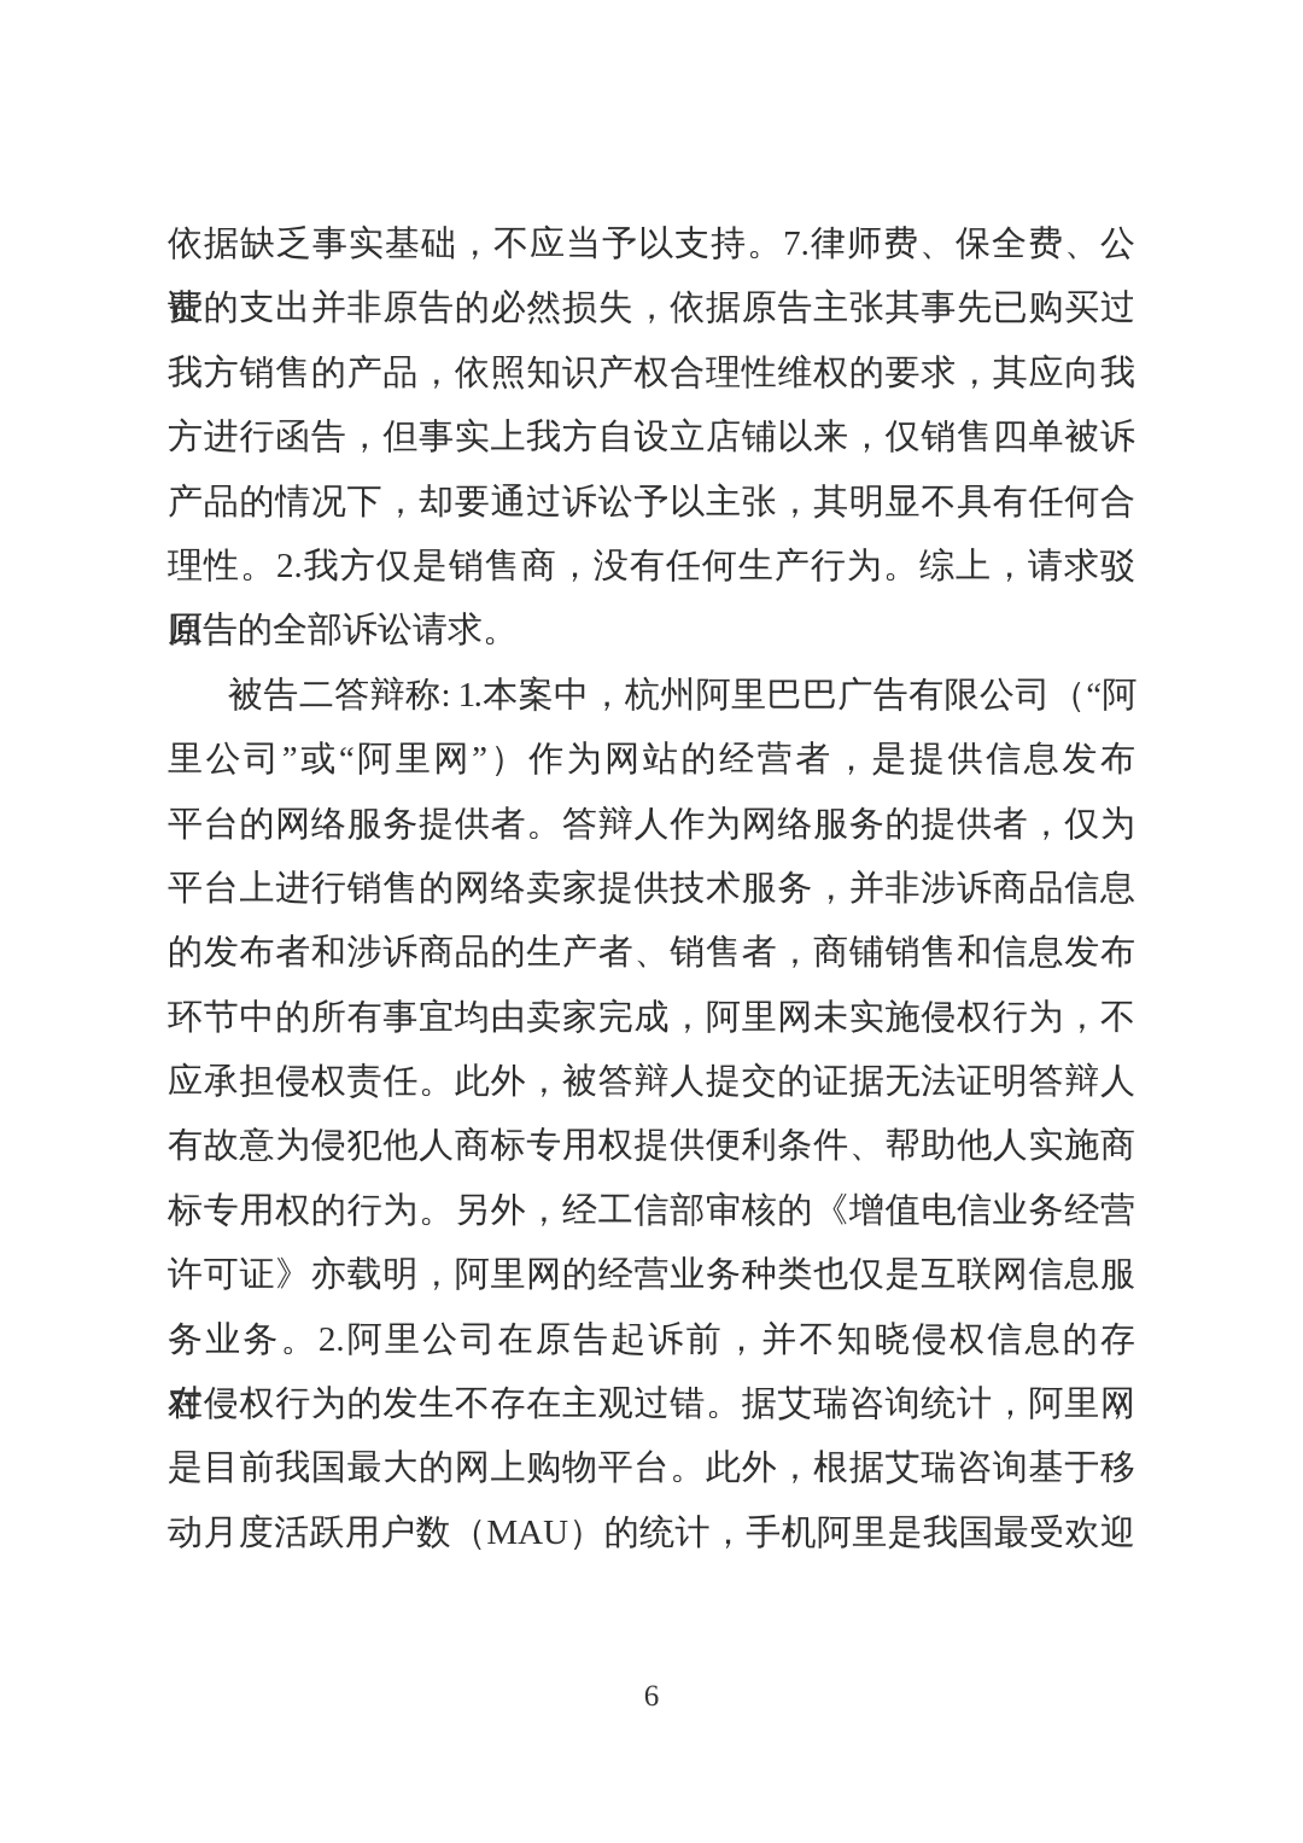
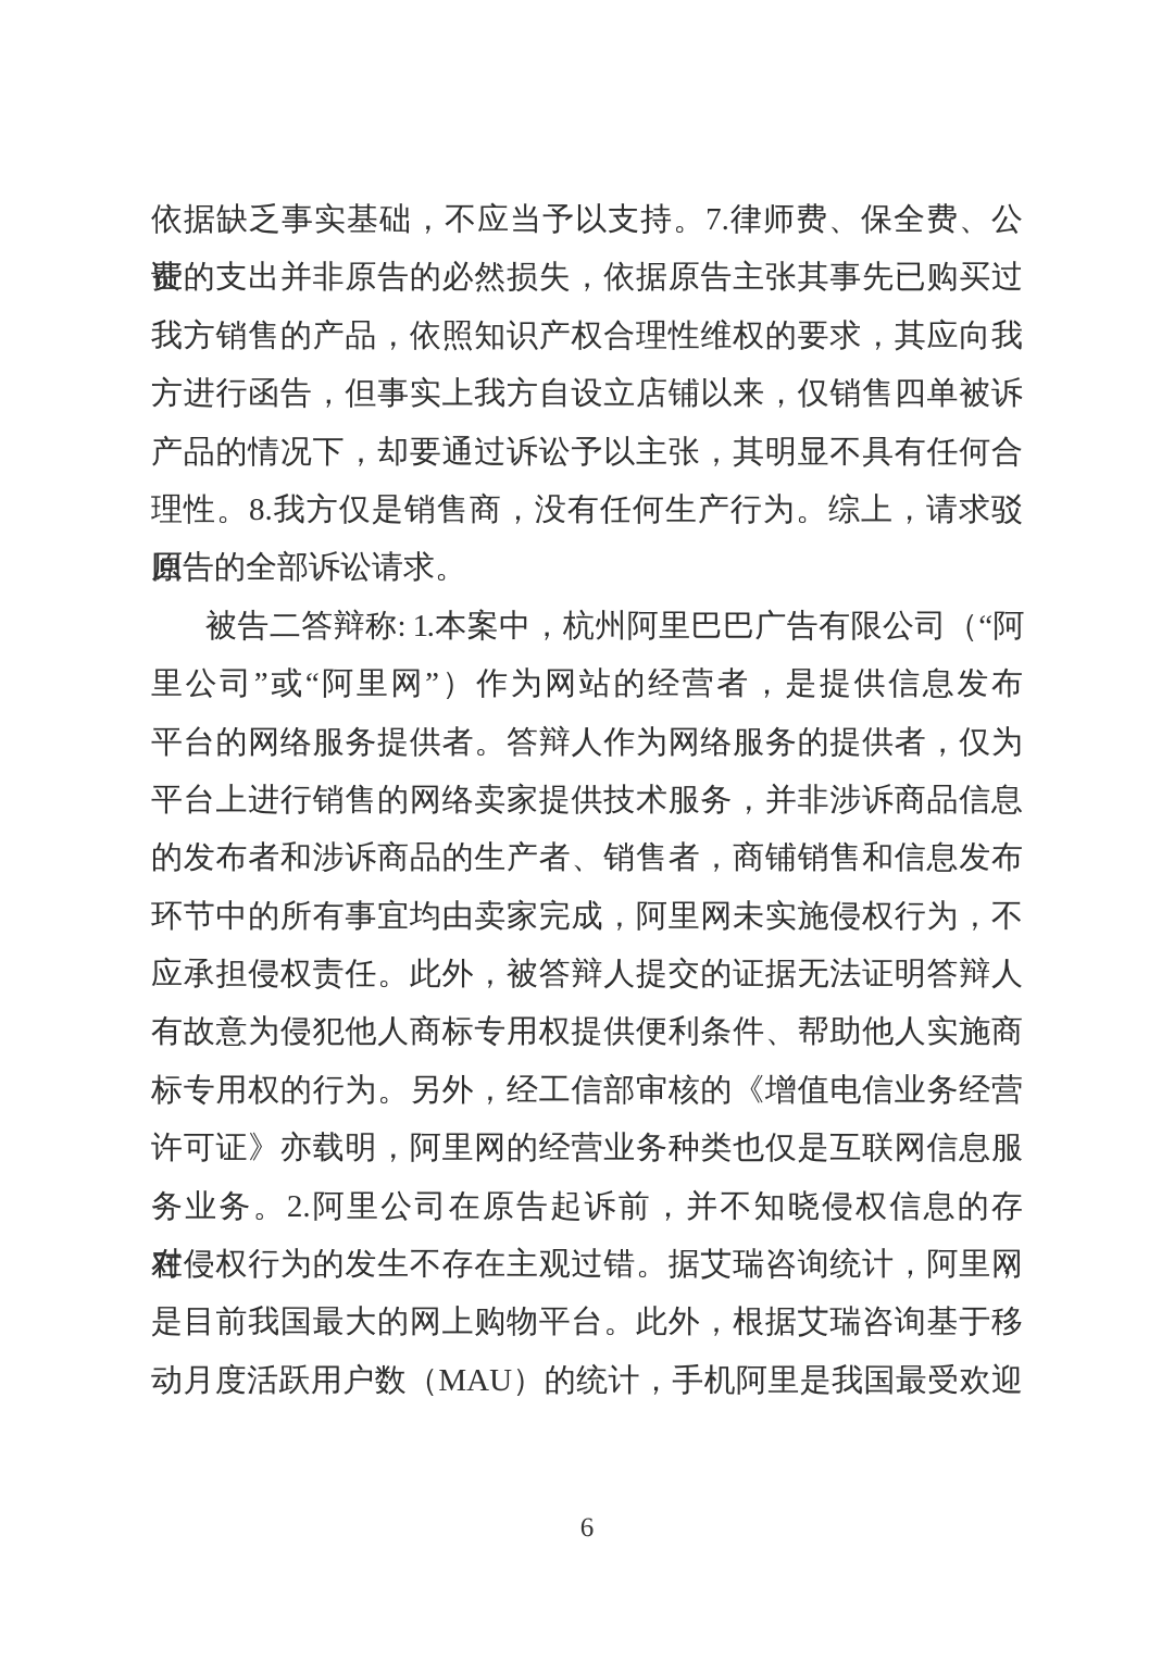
  依据缺乏事实基础，不应当予以支持。7.律师费、保全费、公证
  费的支出并非原告的必然损失，依据原告主张其事先已购买过
  我方销售的产品，依照知识产权合理性维权的要求，其应向我
  方进行函告，但事实上我方自设立店铺以来，仅销售四单被诉
  产品的情况下，却要通过诉讼予以主张，其明显不具有任何合
- 理性。2.我方仅是销售商，没有任何生产行为。综上，请求驳回
+ 理性。8.我方仅是销售商，没有任何生产行为。综上，请求驳回
  原告的全部诉讼请求。
  被告二答辩称: 1.本案中，杭州阿里巴巴广告有限公司（“阿
  里公司”或“阿里网”）作为网站的经营者，是提供信息发布
  平台的网络服务提供者。答辩人作为网络服务的提供者，仅为
  平台上进行销售的网络卖家提供技术服务，并非涉诉商品信息
  的发布者和涉诉商品的生产者、销售者，商铺销售和信息发布
  环节中的所有事宜均由卖家完成，阿里网未实施侵权行为，不
  应承担侵权责任。此外，被答辩人提交的证据无法证明答辩人
  有故意为侵犯他人商标专用权提供便利条件、帮助他人实施商
  标专用权的行为。另外，经工信部审核的《增值电信业务经营
  许可证》亦载明，阿里网的经营业务种类也仅是互联网信息服
  务业务。2.阿里公司在原告起诉前，并不知晓侵权信息的存在，
  对侵权行为的发生不存在主观过错。据艾瑞咨询统计，阿里网
  是目前我国最大的网上购物平台。此外，根据艾瑞咨询基于移
  动月度活跃用户数（MAU）的统计，手机阿里是我国最受欢迎
  6
